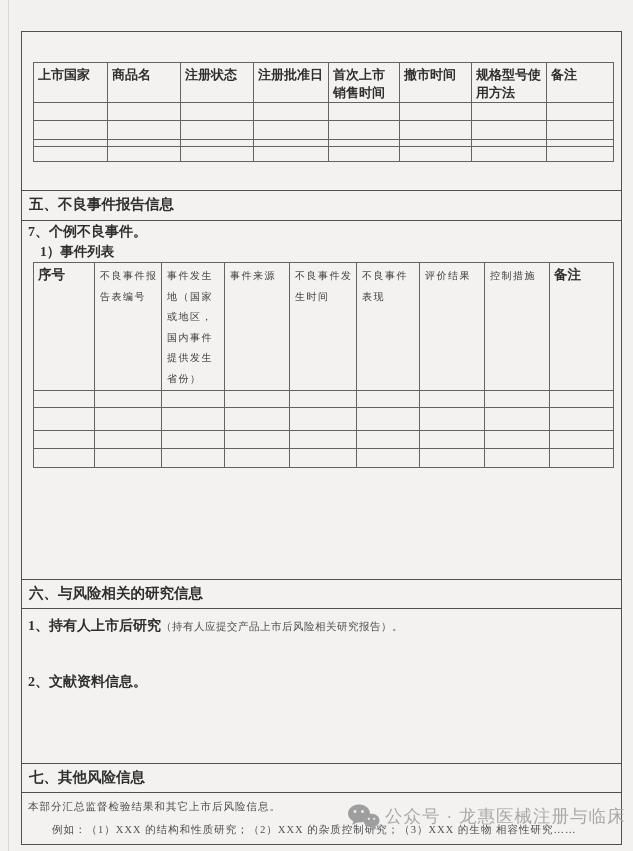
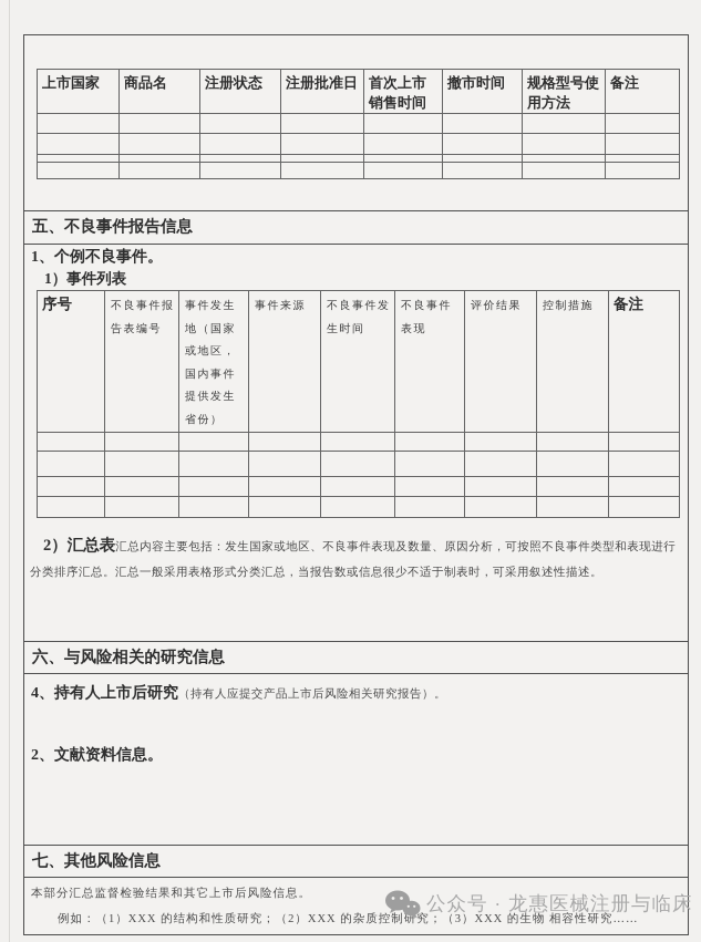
  上市国家	商品名	注册状态	注册批准日	首次上市销售时间	撤市时间	规格型号使用方法	备注
  五、不良事件报告信息
- 7、个例不良事件。
+ 1、个例不良事件。
  1）事件列表
  序号	不良事件报告表编号	事件发生地（国家或地区，国内事件提供发生省份）	事件来源	不良事件发生时间	不良事件表现	评价结果	控制措施	备注
+ 2）汇总表汇总内容主要包括：发生国家或地区、不良事件表现及数量、原因分析，可按照不良事件类型和表现进行分类排序汇总。汇总一般采用表格形式分类汇总，当报告数或信息很少不适于制表时，可采用叙述性描述。
  六、与风险相关的研究信息
- 1、持有人上市后研究（持有人应提交产品上市后风险相关研究报告）。
+ 4、持有人上市后研究（持有人应提交产品上市后风险相关研究报告）。
  2、文献资料信息。
  七、其他风险信息
  本部分汇总监督检验结果和其它上市后风险信息。
  例如：（1）XXX 的结构和性质研究；（2）XXX 的杂质控制研究；（3）XXX 的生物 相容性研究……
  公众号 · 龙惠医械注册与临床
